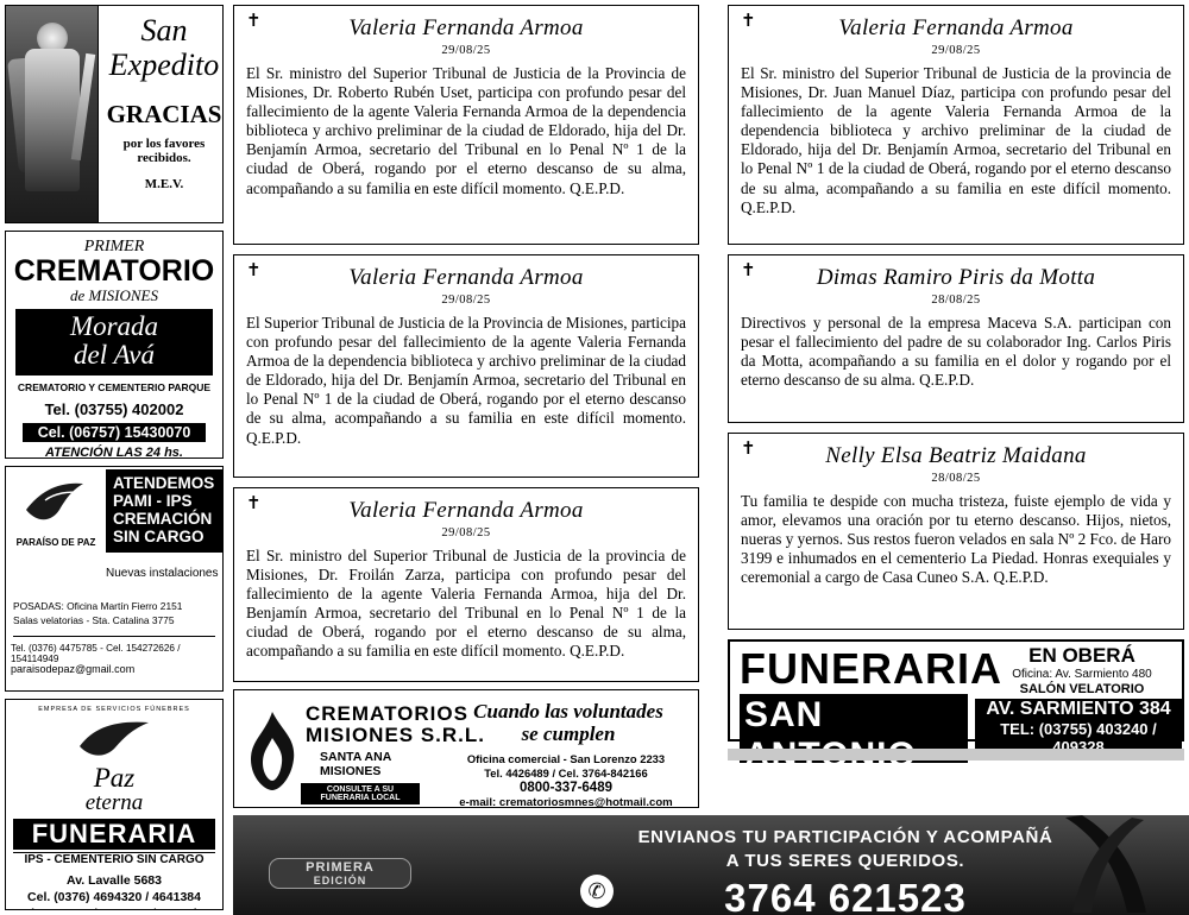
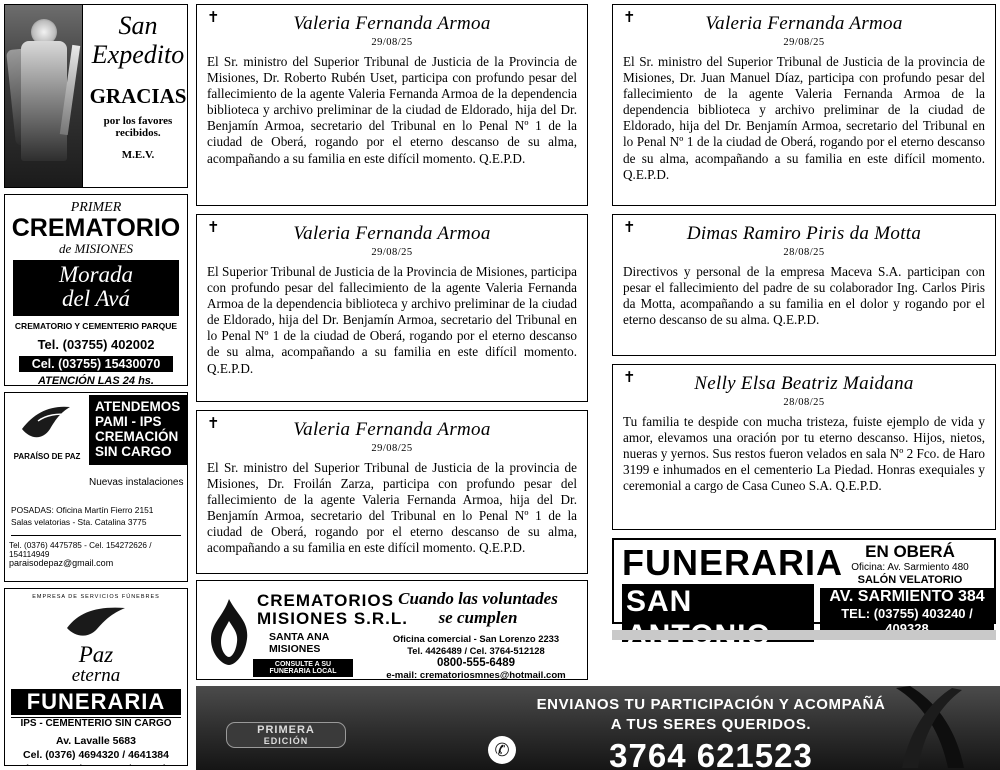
  San
  Expedito
  GRACIAS
  por los favores
  recibidos.
  M.E.V.
  PRIMER
  CREMATORIO
  de MISIONES
  Morada
  del Avá
  CREMATORIO Y CEMENTERIO PARQUE
  Tel. (03755) 402002
- Cel. (06757) 15430070
+ Cel. (03755) 15430070
  ATENCIÓN LAS 24 hs.
  PARAÍSO DE PAZ
  ATENDEMOS
  PAMI - IPS
  CREMACIÓN
  SIN CARGO
  Nuevas instalaciones
  POSADAS: Oficina Martín Fierro 2151
  Salas velatorias - Sta. Catalina 3775
  Tel. (0376) 4475785 - Cel. 154272626 / 154114949
  paraisodepaz@gmail.com
  Paz
  eterna
  FUNERARIA
  IPS - CEMENTERIO SIN CARGO
  Av. Lavalle 5683
  Cel. (0376) 4694320 / 4641384
  ✝
  Valeria Fernanda Armoa
  29/08/25
  El Sr. ministro del Superior Tribunal de Justicia de la Provincia de Misiones, Dr. Roberto Rubén Uset, participa con profundo pesar del fallecimiento de la agente Valeria Fernanda Armoa de la dependencia biblioteca y archivo preliminar de la ciudad de Eldorado, hija del Dr. Benjamín Armoa, secretario del Tribunal en lo Penal Nº 1 de la ciudad de Oberá, rogando por el eterno descanso de su alma, acompañando a su familia en este difícil momento. Q.E.P.D.
  ✝
  Valeria Fernanda Armoa
  29/08/25
  El Superior Tribunal de Justicia de la Provincia de Misiones, participa con profundo pesar del fallecimiento de la agente Valeria Fernanda Armoa de la dependencia biblioteca y archivo preliminar de la ciudad de Eldorado, hija del Dr. Benjamín Armoa, secretario del Tribunal en lo Penal Nº 1 de la ciudad de Oberá, rogando por el eterno descanso de su alma, acompañando a su familia en este difícil momento. Q.E.P.D.
  ✝
  Valeria Fernanda Armoa
  29/08/25
  El Sr. ministro del Superior Tribunal de Justicia de la provincia de Misiones, Dr. Froilán Zarza, participa con profundo pesar del fallecimiento de la agente Valeria Fernanda Armoa, hija del Dr. Benjamín Armoa, secretario del Tribunal en lo Penal Nº 1 de la ciudad de Oberá, rogando por el eterno descanso de su alma, acompañando a su familia en este difícil momento. Q.E.P.D.
  CREMATORIOS
  MISIONES S.R.L.
  SANTA ANA
  MISIONES
  Cuando las voluntades
  se cumplen
  Oficina comercial - San Lorenzo 2233
- Tel. 4426489 / Cel. 3764-842166
+ Tel. 4426489 / Cel. 3764-512128
- 0800-337-6489
+ 0800-555-6489
  e-mail: crematoriosmnes@hotmail.com
  ✝
  Valeria Fernanda Armoa
  29/08/25
  El Sr. ministro del Superior Tribunal de Justicia de la provincia de Misiones, Dr. Juan Manuel Díaz, participa con profundo pesar del fallecimiento de la agente Valeria Fernanda Armoa de la dependencia biblioteca y archivo preliminar de la ciudad de Eldorado, hija del Dr. Benjamín Armoa, secretario del Tribunal en lo Penal Nº 1 de la ciudad de Oberá, rogando por el eterno descanso de su alma, acompañando a su familia en este difícil momento. Q.E.P.D.
  ✝
  Dimas Ramiro Piris da Motta
  28/08/25
  Directivos y personal de la empresa Maceva S.A. participan con pesar el fallecimiento del padre de su colaborador Ing. Carlos Piris da Motta, acompañando a su familia en el dolor y rogando por el eterno descanso de su alma. Q.E.P.D.
  ✝
  Nelly Elsa Beatriz Maidana
  28/08/25
  Tu familia te despide con mucha tristeza, fuiste ejemplo de vida y amor, elevamos una oración por tu eterno descanso. Hijos, nietos, nueras y yernos. Sus restos fueron velados en sala Nº 2 Fco. de Haro 3199 e inhumados en el cementerio La Piedad. Honras exequiales y ceremonial a cargo de Casa Cuneo S.A. Q.E.P.D.
  FUNERARIA
  EN OBERÁ
  Oficina: Av. Sarmiento 480
  SALÓN VELATORIO
  AV. SARMIENTO 384
  TEL: (03755) 403240 / 409328
  PRIMERA
  EDICIÓN
  ENVIANOS TU PARTICIPACIÓN Y ACOMPAÑÁ
  A TUS SERES QUERIDOS.
  3764 621523
  ✆
